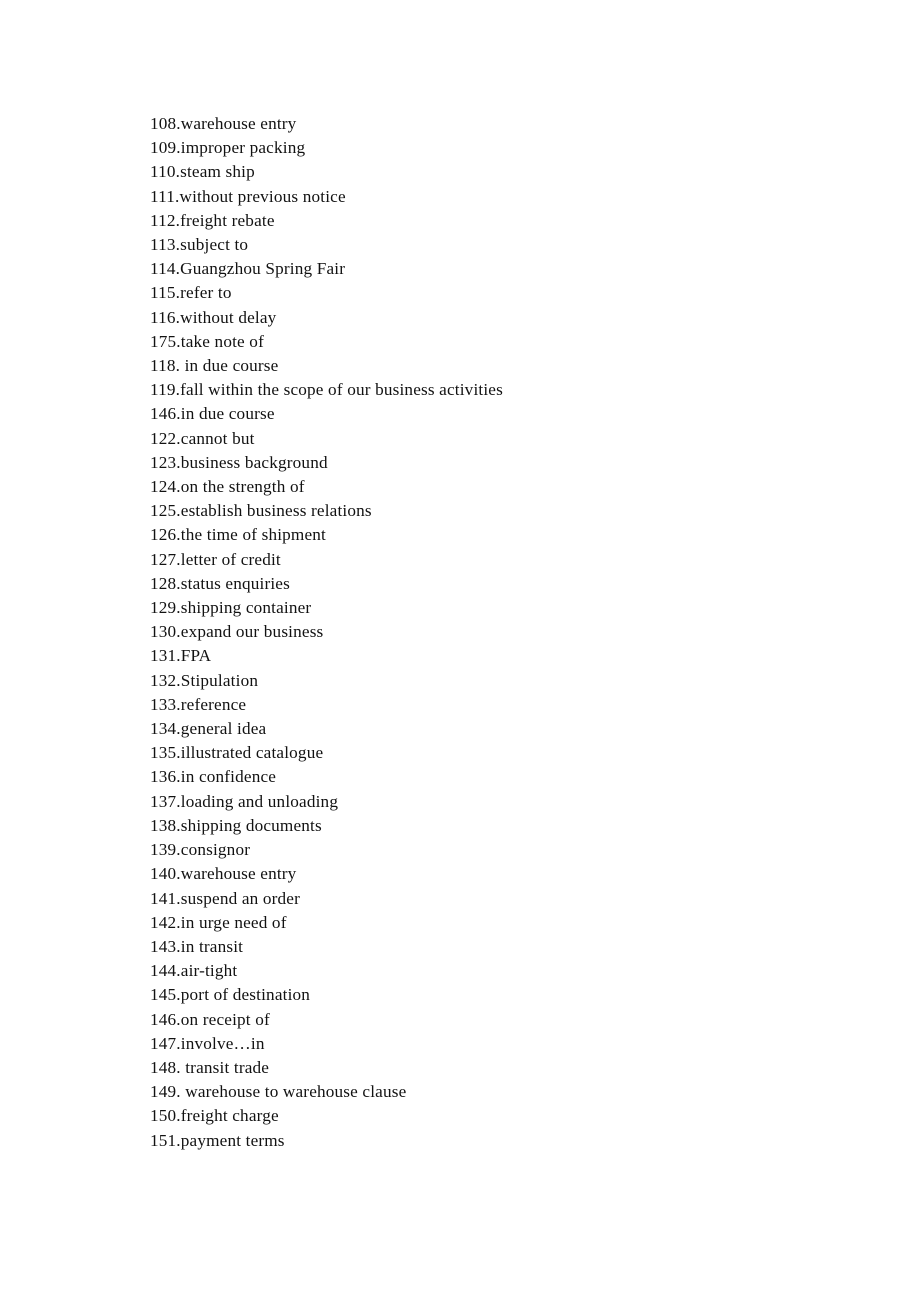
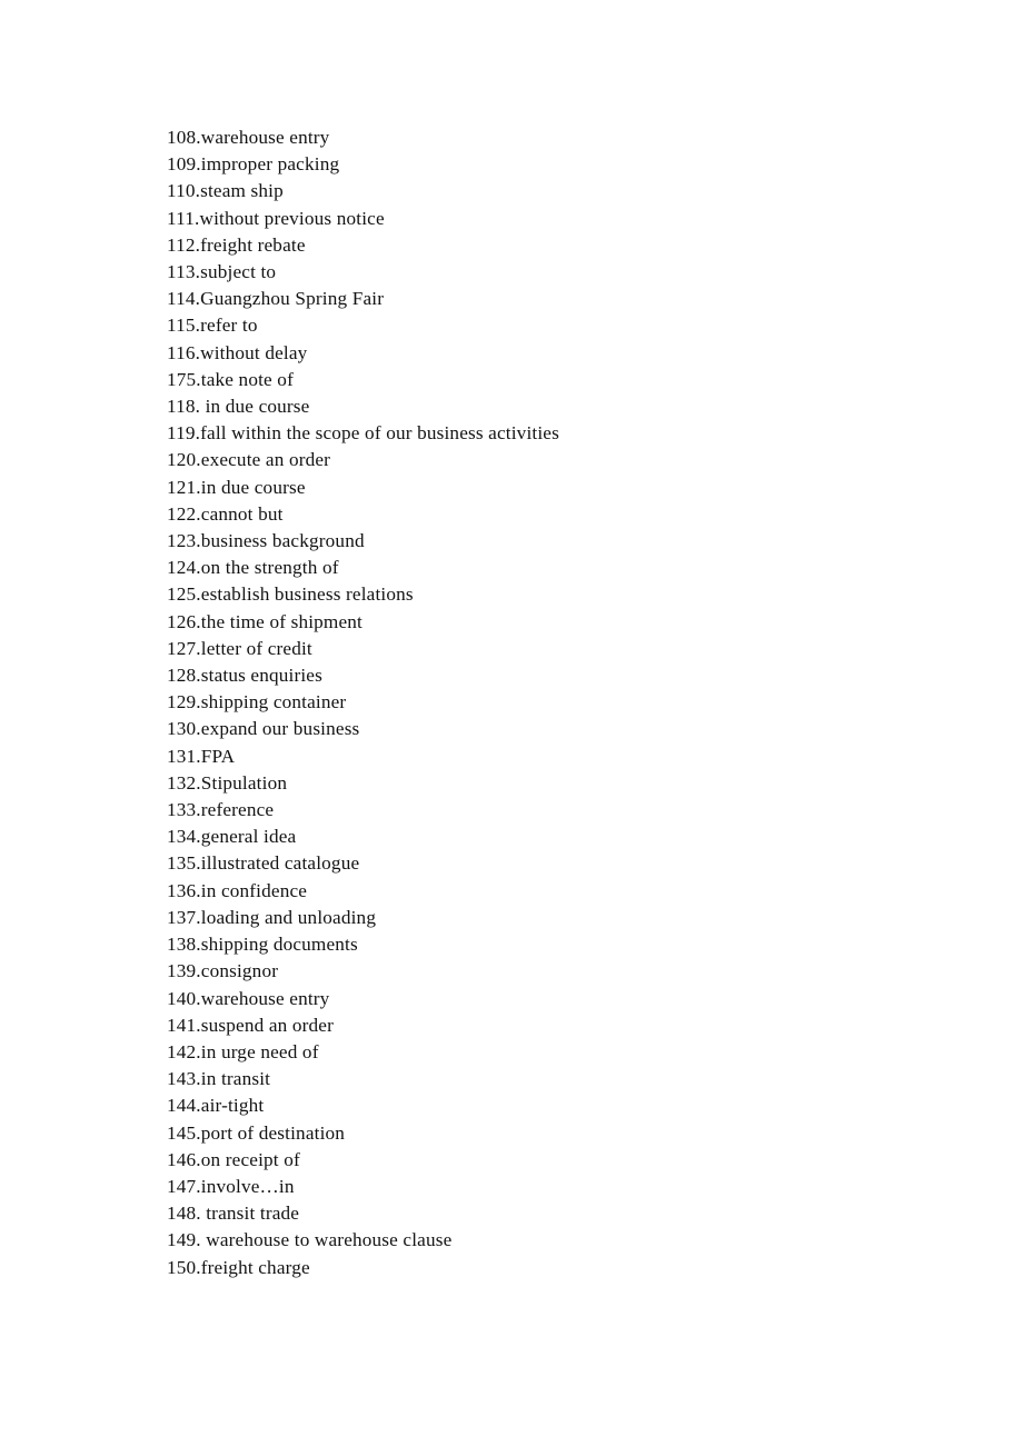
  108.warehouse entry
  109.improper packing
  110.steam ship
  111.without previous notice
  112.freight rebate
  113.subject to
  114.Guangzhou Spring Fair
  115.refer to
  116.without delay
  175.take note of
  118. in due course
  119.fall within the scope of our business activities
+ 120.execute an order
- 146.in due course
+ 121.in due course
  122.cannot but
  123.business background
  124.on the strength of
  125.establish business relations
  126.the time of shipment
  127.letter of credit
  128.status enquiries
  129.shipping container
  130.expand our business
  131.FPA
  132.Stipulation
  133.reference
  134.general idea
  135.illustrated catalogue
  136.in confidence
  137.loading and unloading
  138.shipping documents
  139.consignor
  140.warehouse entry
  141.suspend an order
  142.in urge need of
  143.in transit
  144.air-tight
  145.port of destination
  146.on receipt of
  147.involve…in
  148. transit trade
  149. warehouse to warehouse clause
  150.freight charge
- 151.payment terms
